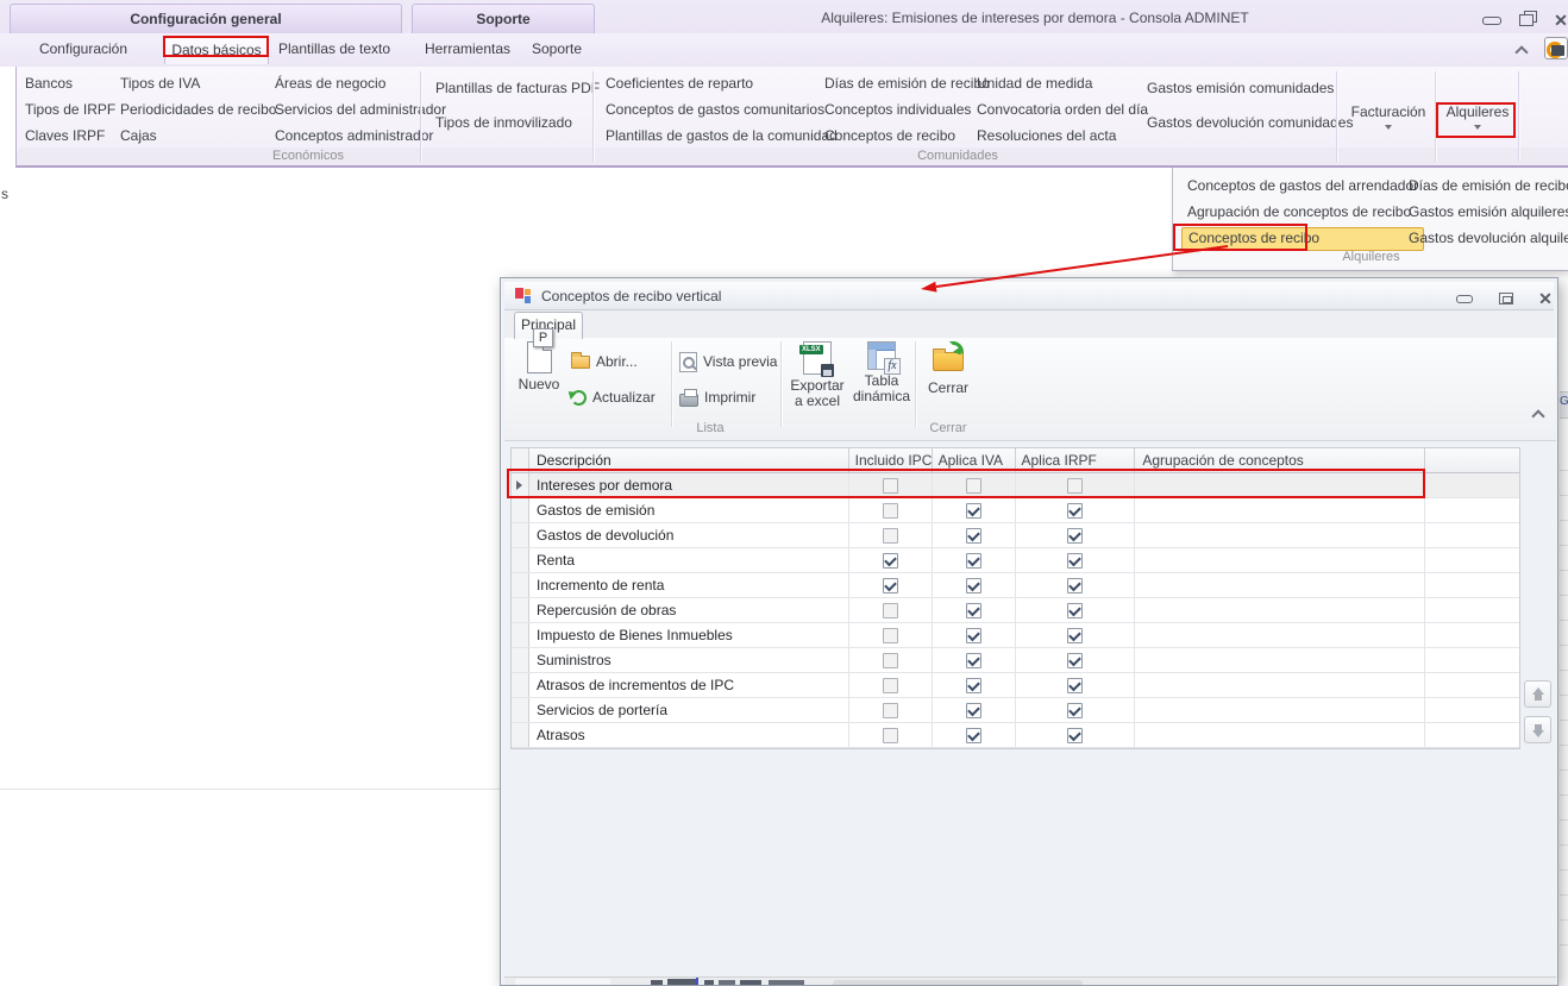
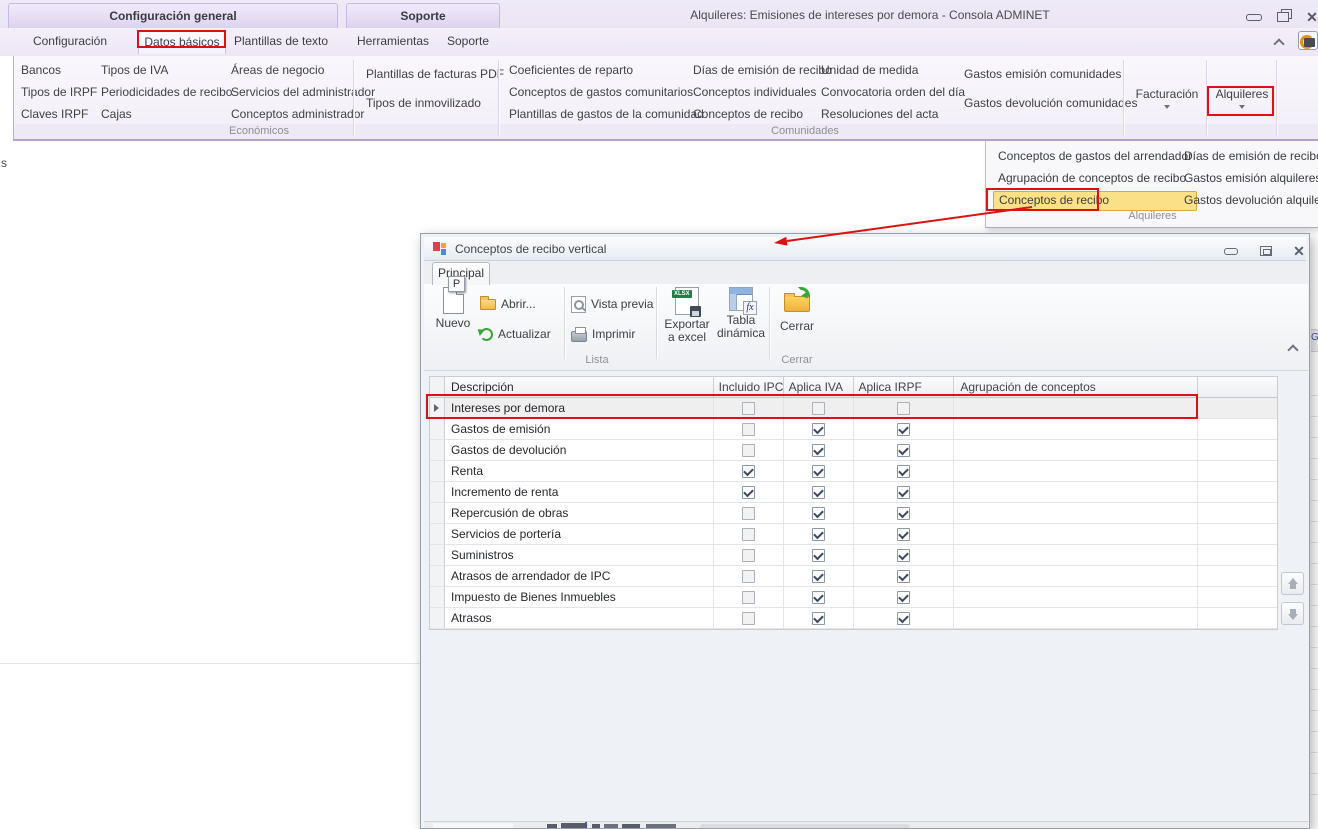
  Configuración general
  Soporte
  Alquileres: Emisiones de intereses por demora - Consola ADMINET
  ✕
  Datos básicos
  Plantillas de texto
  Herramientas
  Soporte
  s
  Bancos
  Tipos de IRPF
  Claves IRPF
  Tipos de IVA
  Periodicidades de recibo
  Cajas
  Áreas de negocio
  Servicios del administrador
  Conceptos administrador
  Económicos
  Plantillas de facturas PDF
  Tipos de inmovilizado
  Coeficientes de reparto
  Conceptos de gastos comunitarios
  Plantillas de gastos de la comunidad
  Días de emisión de recibo
  Conceptos individuales
  Conceptos de recibo
  Unidad de medida
  Convocatoria orden del día
  Resoluciones del acta
  Gastos emisión comunidades
  Gastos devolución comunidades
  Comunidades
  Facturación
  Alquileres
  Conceptos de gastos del arrendador
  Agrupación de conceptos de recibo
  Conceptos de recibo
  Días de emisión de recib
  Gastos emisión alquilere
  Gastos devolución alquile
  Alquileres
  Conceptos de recibo vertical
  ✕
  Principal
  P
  Nuevo
  Abrir...
  Actualizar
  Vista previa
  Imprimir
  Exportar
  a excel
  fx
  Tabla
  dinámica
  Cerrar
  Lista
  Cerrar
  Descripción
  Incluido IPC
  Aplica IVA
  Aplica IRPF
  Agrupación de conceptos
  Intereses por demora
  Gastos de emisión
  Gastos de devolución
  Renta
  Incremento de renta
  Repercusión de obras
- Impuesto de Bienes Inmuebles
+ Servicios de portería
  Suministros
- Atrasos de incrementos de IPC
+ Atrasos de arrendador de IPC
- Servicios de portería
+ Impuesto de Bienes Inmuebles
  Atrasos
